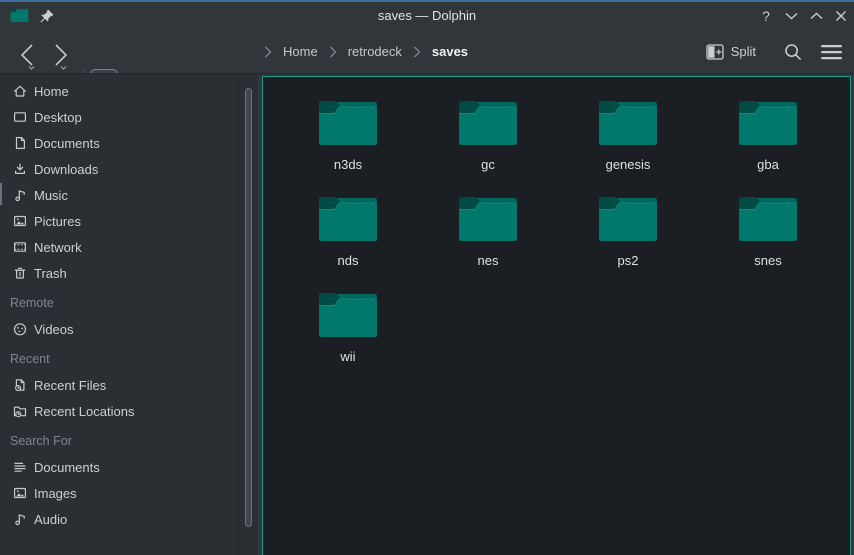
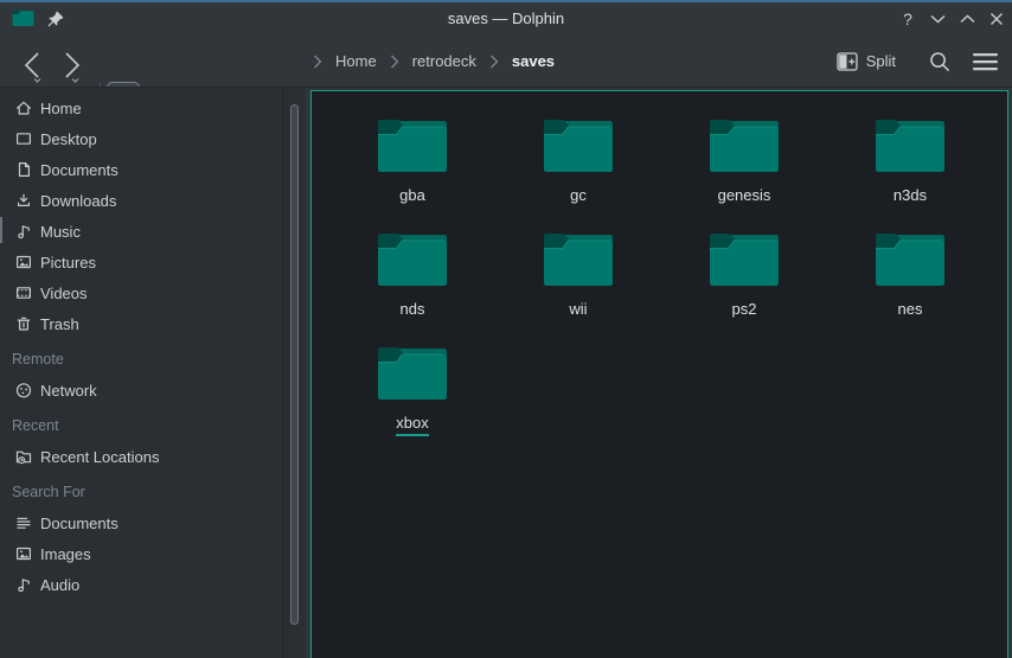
  saves — Dolphin
  ?
  Home
  retrodeck
  saves
  Split
  Home
  Desktop
  Documents
  Downloads
  Music
  Pictures
- Network
+ Videos
  Trash
  Remote
- Videos
+ Network
  Recent
- Recent Files
  Recent Locations
  Search For
  Documents
  Images
  Audio
- n3ds
+ gba
  gc
  genesis
- gba
+ n3ds
  nds
- nes
+ wii
  ps2
- snes
- wii
+ nes
+ xbox
